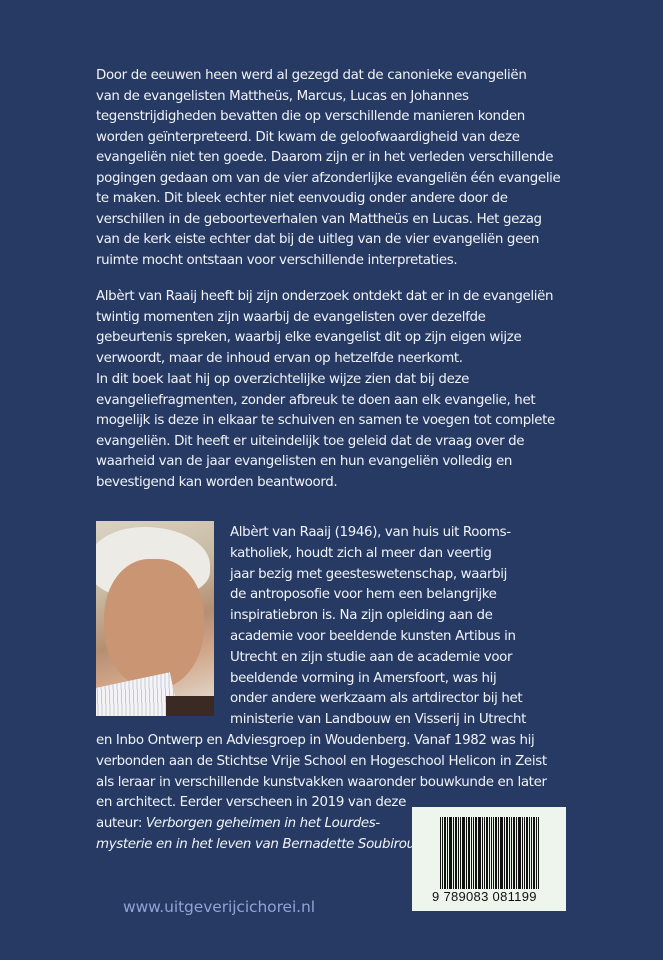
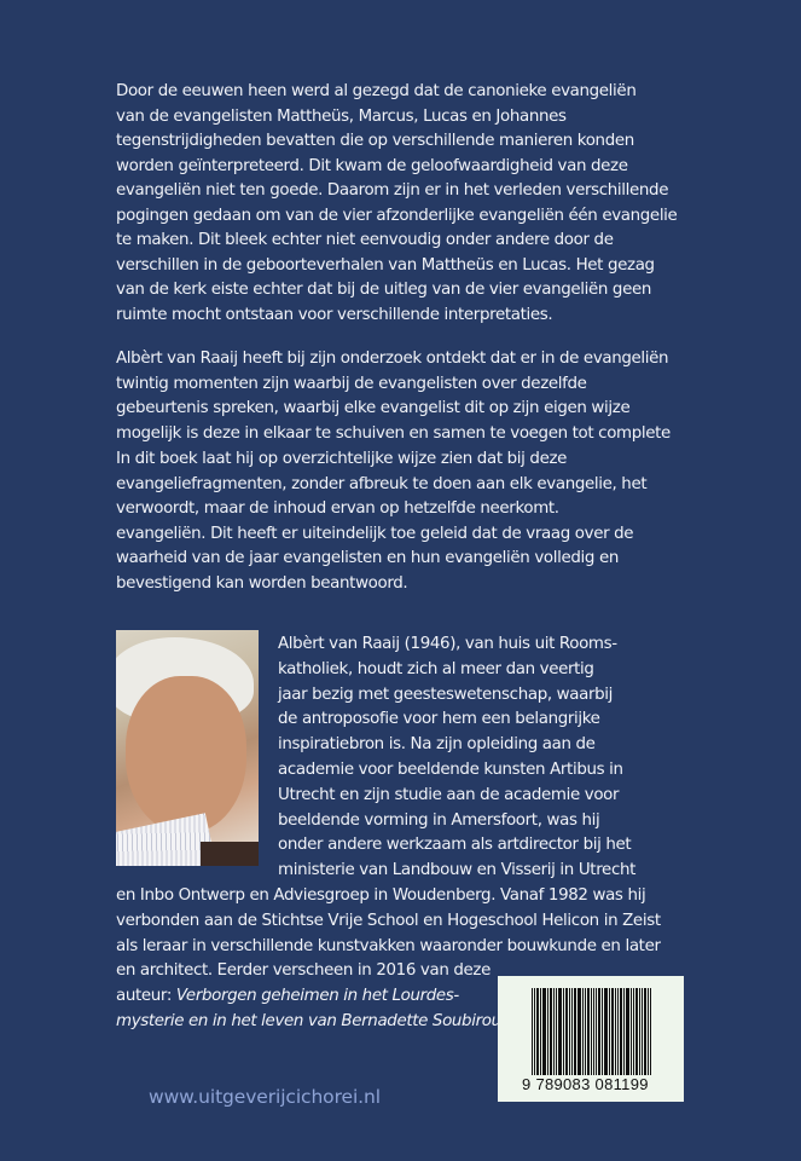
  Door de eeuwen heen werd al gezegd dat de canonieke evangeliën
  van de evangelisten Mattheüs, Marcus, Lucas en Johannes
  tegenstrijdigheden bevatten die op verschillende manieren konden
  worden geïnterpreteerd. Dit kwam de geloofwaardigheid van deze
  evangeliën niet ten goede. Daarom zijn er in het verleden verschillende
  pogingen gedaan om van de vier afzonderlijke evangeliën één evangelie
  te maken. Dit bleek echter niet eenvoudig onder andere door de
  verschillen in de geboorteverhalen van Mattheüs en Lucas. Het gezag
  van de kerk eiste echter dat bij de uitleg van de vier evangeliën geen
  ruimte mocht ontstaan voor verschillende interpretaties.
  Albèrt van Raaij heeft bij zijn onderzoek ontdekt dat er in de evangeliën
  twintig momenten zijn waarbij de evangelisten over dezelfde
  gebeurtenis spreken, waarbij elke evangelist dit op zijn eigen wijze
- verwoordt, maar de inhoud ervan op hetzelfde neerkomt.
+ mogelijk is deze in elkaar te schuiven en samen te voegen tot complete
  In dit boek laat hij op overzichtelijke wijze zien dat bij deze
  evangeliefragmenten, zonder afbreuk te doen aan elk evangelie, het
- mogelijk is deze in elkaar te schuiven en samen te voegen tot complete
+ verwoordt, maar de inhoud ervan op hetzelfde neerkomt.
  evangeliën. Dit heeft er uiteindelijk toe geleid dat de vraag over de
  waarheid van de jaar evangelisten en hun evangeliën volledig en
  bevestigend kan worden beantwoord.
  Albèrt van Raaij (1946), van huis uit Rooms-
  katholiek, houdt zich al meer dan veertig
  jaar bezig met geesteswetenschap, waarbij
  de antroposofie voor hem een belangrijke
  inspiratiebron is. Na zijn opleiding aan de
  academie voor beeldende kunsten Artibus in
  Utrecht en zijn studie aan de academie voor
  beeldende vorming in Amersfoort, was hij
  onder andere werkzaam als artdirector bij het
  ministerie van Landbouw en Visserij in Utrecht
  en Inbo Ontwerp en Adviesgroep in Woudenberg. Vanaf 1982 was hij
  verbonden aan de Stichtse Vrije School en Hogeschool Helicon in Zeist
  als leraar in verschillende kunstvakken waaronder bouwkunde en later
- en architect. Eerder verscheen in 2019 van deze
+ en architect. Eerder verscheen in 2016 van deze
  auteur: Verborgen geheimen in het Lourdes-
  mysterie en in het leven van Bernadette Soubirou
  9 789083 081199
  www.uitgeverijcichorei.nl
